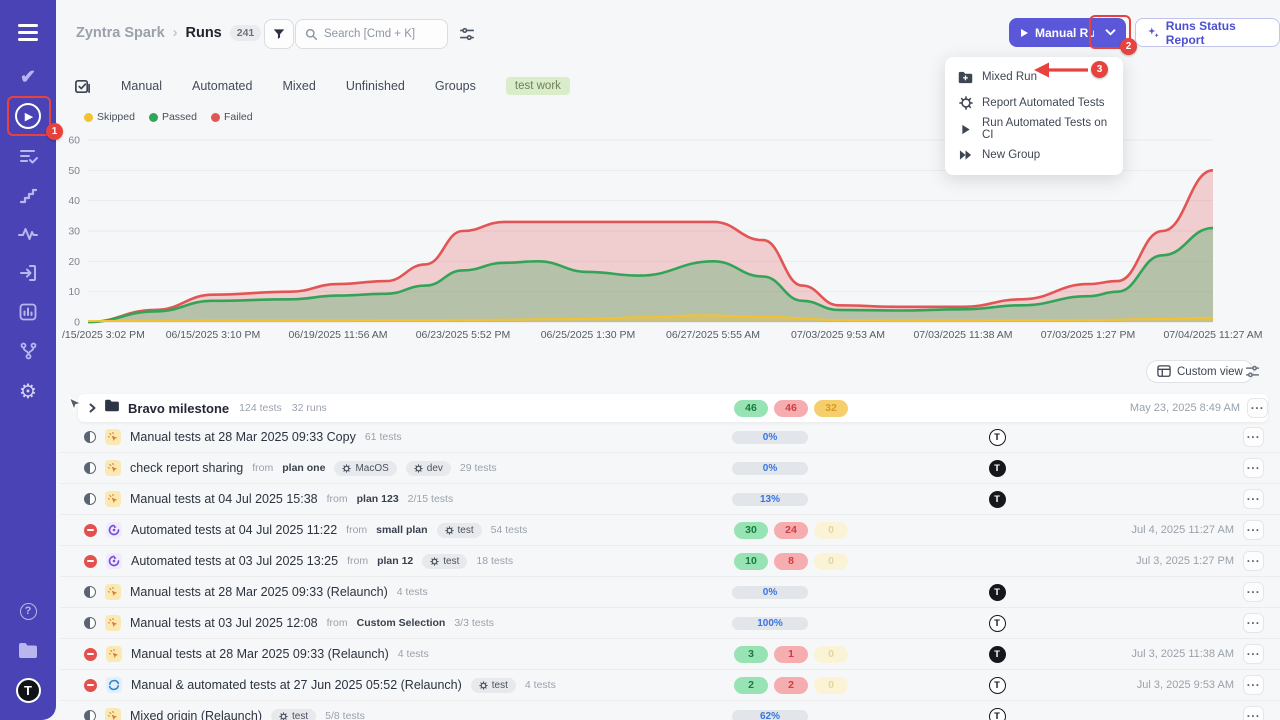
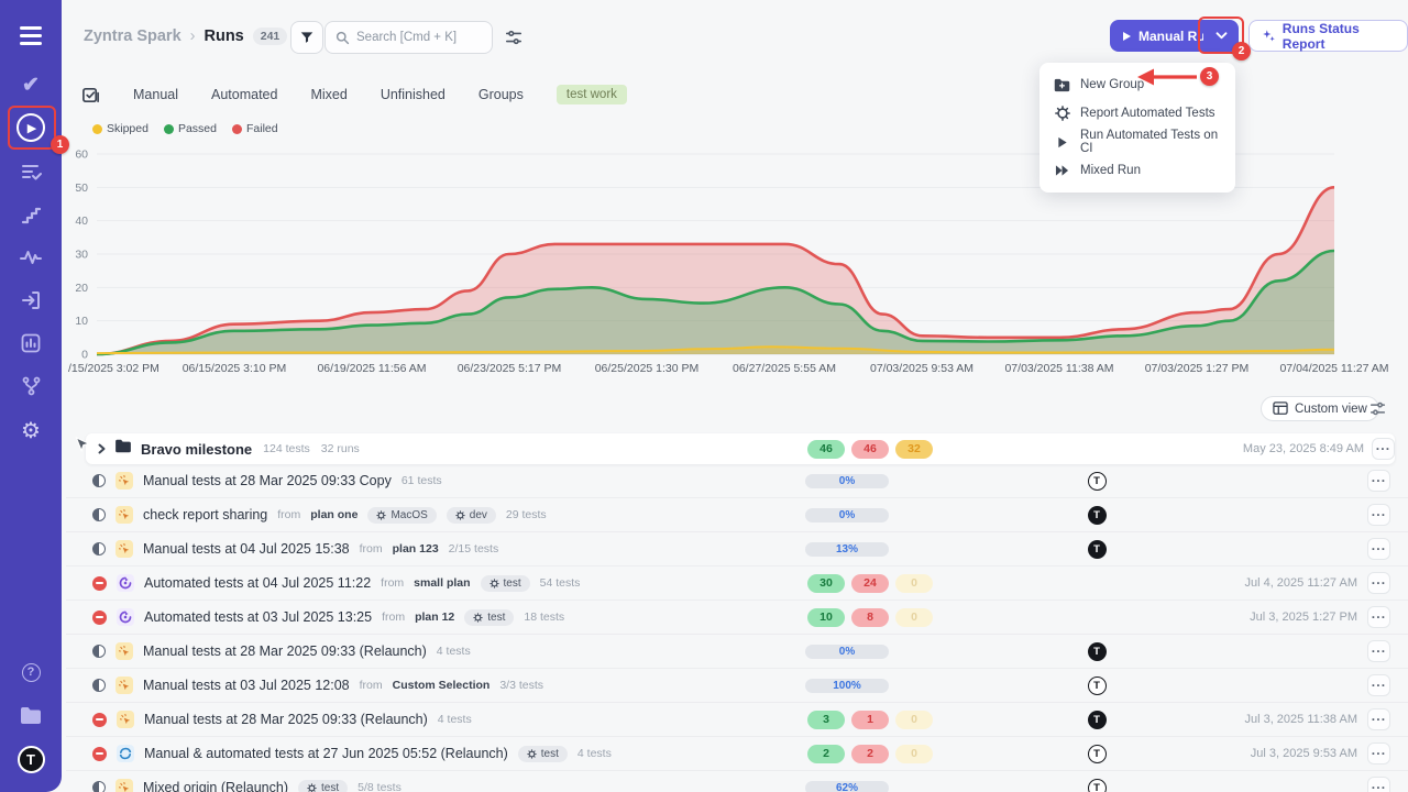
  ✔
  ▶
  ⚙
  ?
  T
  Zyntra Spark
  ›
  Runs
  241
  Search [Cmd + K]
  Manual Ru
  Runs Status Report
- Mixed Run
+ New Group
  Report Automated Tests
  Run Automated Tests on CI
- New Group
+ Mixed Run
  Manual
  Automated
  Mixed
  Unfinished
  Groups
  test work
  Skipped
  Passed
  Failed
  0
  10
  20
  30
  40
  50
  60
  /15/2025 3:02 PM
  06/15/2025 3:10 PM
  06/19/2025 11:56 AM
- 06/23/2025 5:52 PM
+ 06/23/2025 5:17 PM
  06/25/2025 1:30 PM
  06/27/2025 5:55 AM
  07/03/2025 9:53 AM
  07/03/2025 11:38 AM
  07/03/2025 1:27 PM
  07/04/2025 11:27 AM
  Custom view
  Bravo milestone
  124 tests
  32 runs
  46
  46
  32
  May 23, 2025 8:49 AM
  ···
  Manual tests at 28 Mar 2025 09:33 Copy
  61 tests
  0%
  T
  ···
  check report sharing
  from
  plan one
  MacOS
  dev
  29 tests
  0%
  T
  ···
  Manual tests at 04 Jul 2025 15:38
  from
  plan 123
  2/15 tests
  13%
  T
  ···
  Automated tests at 04 Jul 2025 11:22
  from
  small plan
  test
  54 tests
  30
  24
  0
  Jul 4, 2025 11:27 AM
  ···
  Automated tests at 03 Jul 2025 13:25
  from
  plan 12
  test
  18 tests
  10
  8
  0
  Jul 3, 2025 1:27 PM
  ···
  Manual tests at 28 Mar 2025 09:33 (Relaunch)
  4 tests
  0%
  T
  ···
  Manual tests at 03 Jul 2025 12:08
  from
  Custom Selection
  3/3 tests
  100%
  T
  ···
  Manual tests at 28 Mar 2025 09:33 (Relaunch)
  4 tests
  3
  1
  0
  T
  Jul 3, 2025 11:38 AM
  ···
  Manual & automated tests at 27 Jun 2025 05:52 (Relaunch)
  test
  4 tests
  2
  2
  0
  T
  Jul 3, 2025 9:53 AM
  ···
  Mixed origin (Relaunch)
  test
  5/8 tests
  62%
  T
  ···
  1
  2
  3
